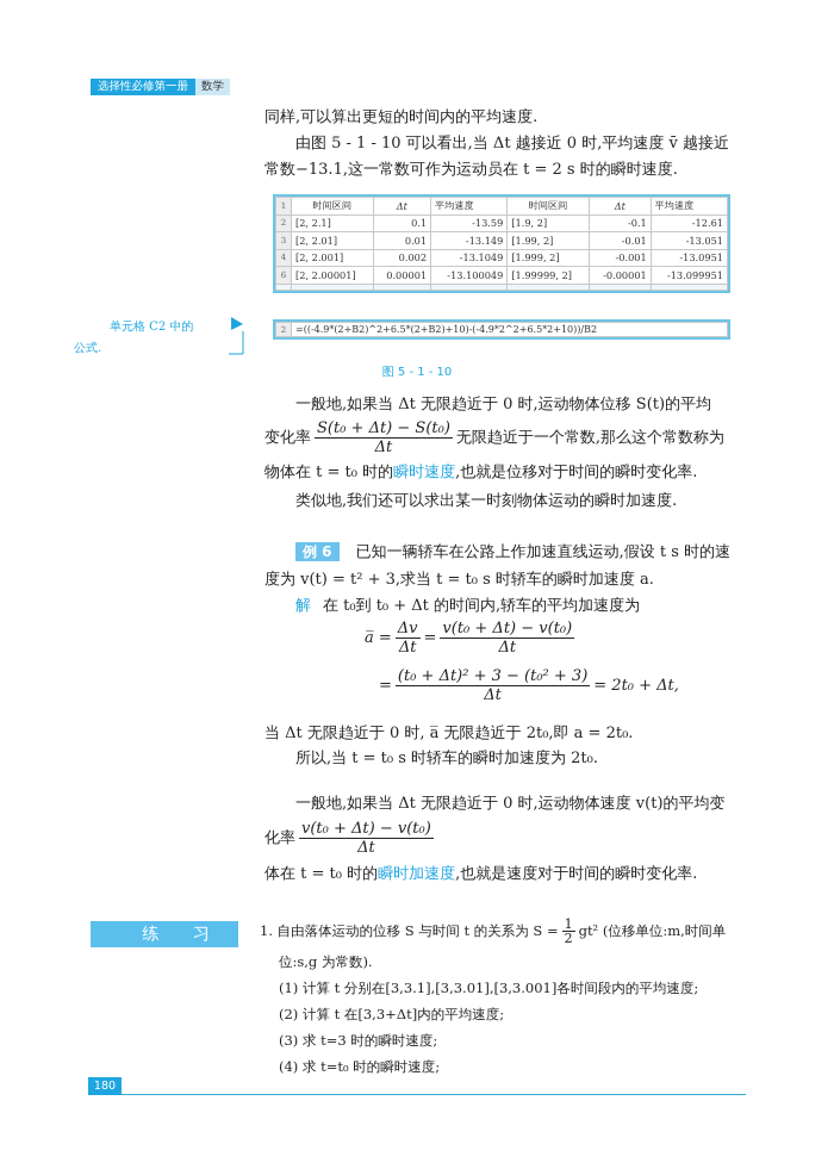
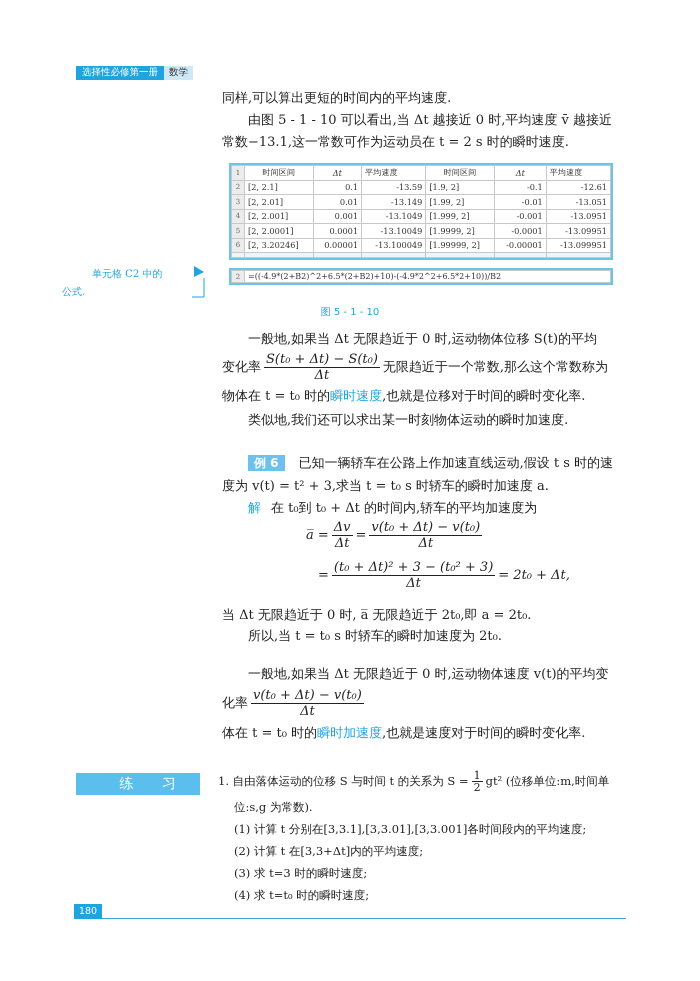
  选择性必修第一册
  数学
  同样,可以算出更短的时间内的平均速度.
  由图 5 - 1 - 10 可以看出,当 Δt 越接近 0 时,平均速度 v̄ 越接近
  常数−13.1,这一常数可作为运动员在 t = 2 s 时的瞬时速度.
  1	时间区间	Δt	平均速度	时间区间	Δt	平均速度
  2	[2, 2.1]	0.1	-13.59	[1.9, 2]	-0.1	-12.61
  3	[2, 2.01]	0.01	-13.149	[1.99, 2]	-0.01	-13.051
- 4	[2, 2.001]	0.002	-13.1049	[1.999, 2]	-0.001	-13.0951
+ 4	[2, 2.001]	0.001	-13.1049	[1.999, 2]	-0.001	-13.0951
+ 5	[2, 2.0001]	0.0001	-13.10049	[1.9999, 2]	-0.0001	-13.09951
- 6	[2, 2.00001]	0.00001	-13.100049	[1.99999, 2]	-0.00001	-13.099951
+ 6	[2, 3.20246]	0.00001	-13.100049	[1.99999, 2]	-0.00001	-13.099951
  2	=((-4.9*(2+B2)^2+6.5*(2+B2)+10)-(-4.9*2^2+6.5*2+10))/B2
  单元格 C2 中的
  公式.
  图 5 - 1 - 10
  一般地,如果当 Δt 无限趋近于 0 时,运动物体位移 S(t)的平均
  变化率
  S(t₀ + Δt) − S(t₀)
  Δt
  无限趋近于一个常数,那么这个常数称为
  物体在 t = t₀ 时的瞬时速度,也就是位移对于时间的瞬时变化率.
  类似地,我们还可以求出某一时刻物体运动的瞬时加速度.
  例 6 已知一辆轿车在公路上作加速直线运动,假设 t s 时的速
  度为 v(t) = t² + 3,求当 t = t₀ s 时轿车的瞬时加速度 a.
  解 在 t₀到 t₀ + Δt 的时间内,轿车的平均加速度为
  a̅ =
  Δv
  Δt
  =
  v(t₀ + Δt) − v(t₀)
  Δt
  =
  (t₀ + Δt)² + 3 − (t₀² + 3)
  Δt
  = 2t₀ + Δt,
  当 Δt 无限趋近于 0 时, a̅ 无限趋近于 2t₀,即 a = 2t₀.
  所以,当 t = t₀ s 时轿车的瞬时加速度为 2t₀.
  一般地,如果当 Δt 无限趋近于 0 时,运动物体速度 v(t)的平均变
  化率
  v(t₀ + Δt) − v(t₀)
  Δt
  体在 t = t₀ 时的瞬时加速度,也就是速度对于时间的瞬时变化率.
  练 习
  1. 自由落体运动的位移 S 与时间 t 的关系为 S =
  1
  2
  gt² (位移单位:m,时间单
  位:s,g 为常数).
  (1) 计算 t 分别在[3,3.1],[3,3.01],[3,3.001]各时间段内的平均速度;
  (2) 计算 t 在[3,3+Δt]内的平均速度;
  (3) 求 t=3 时的瞬时速度;
  (4) 求 t=t₀ 时的瞬时速度;
  180
